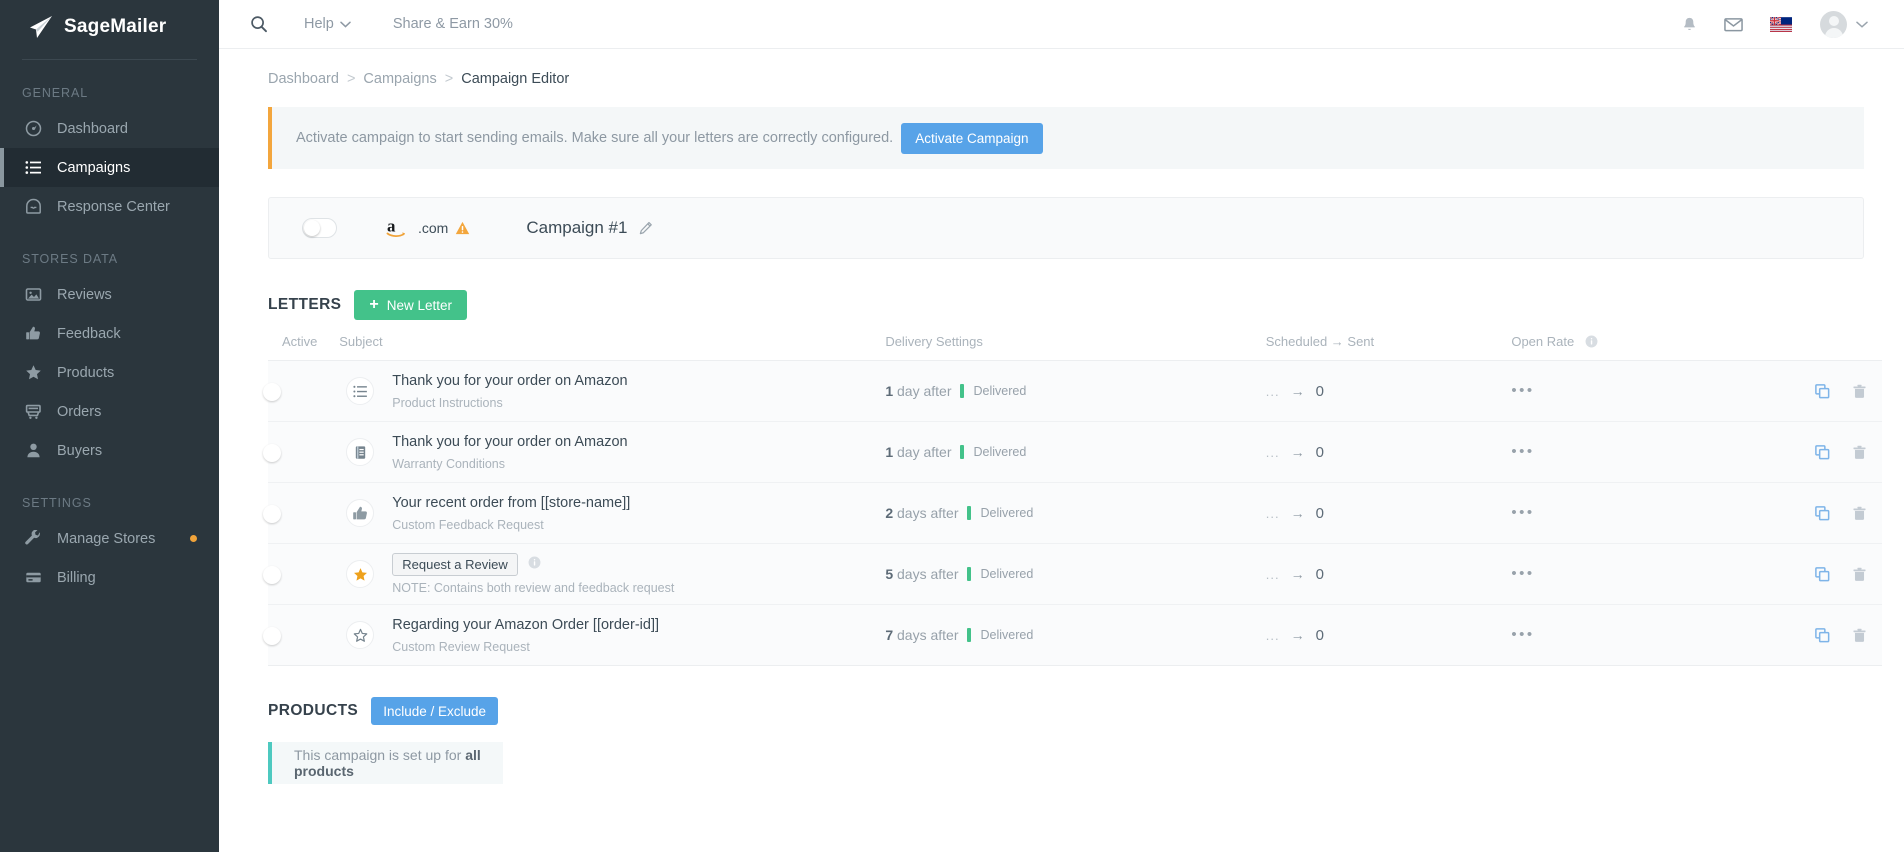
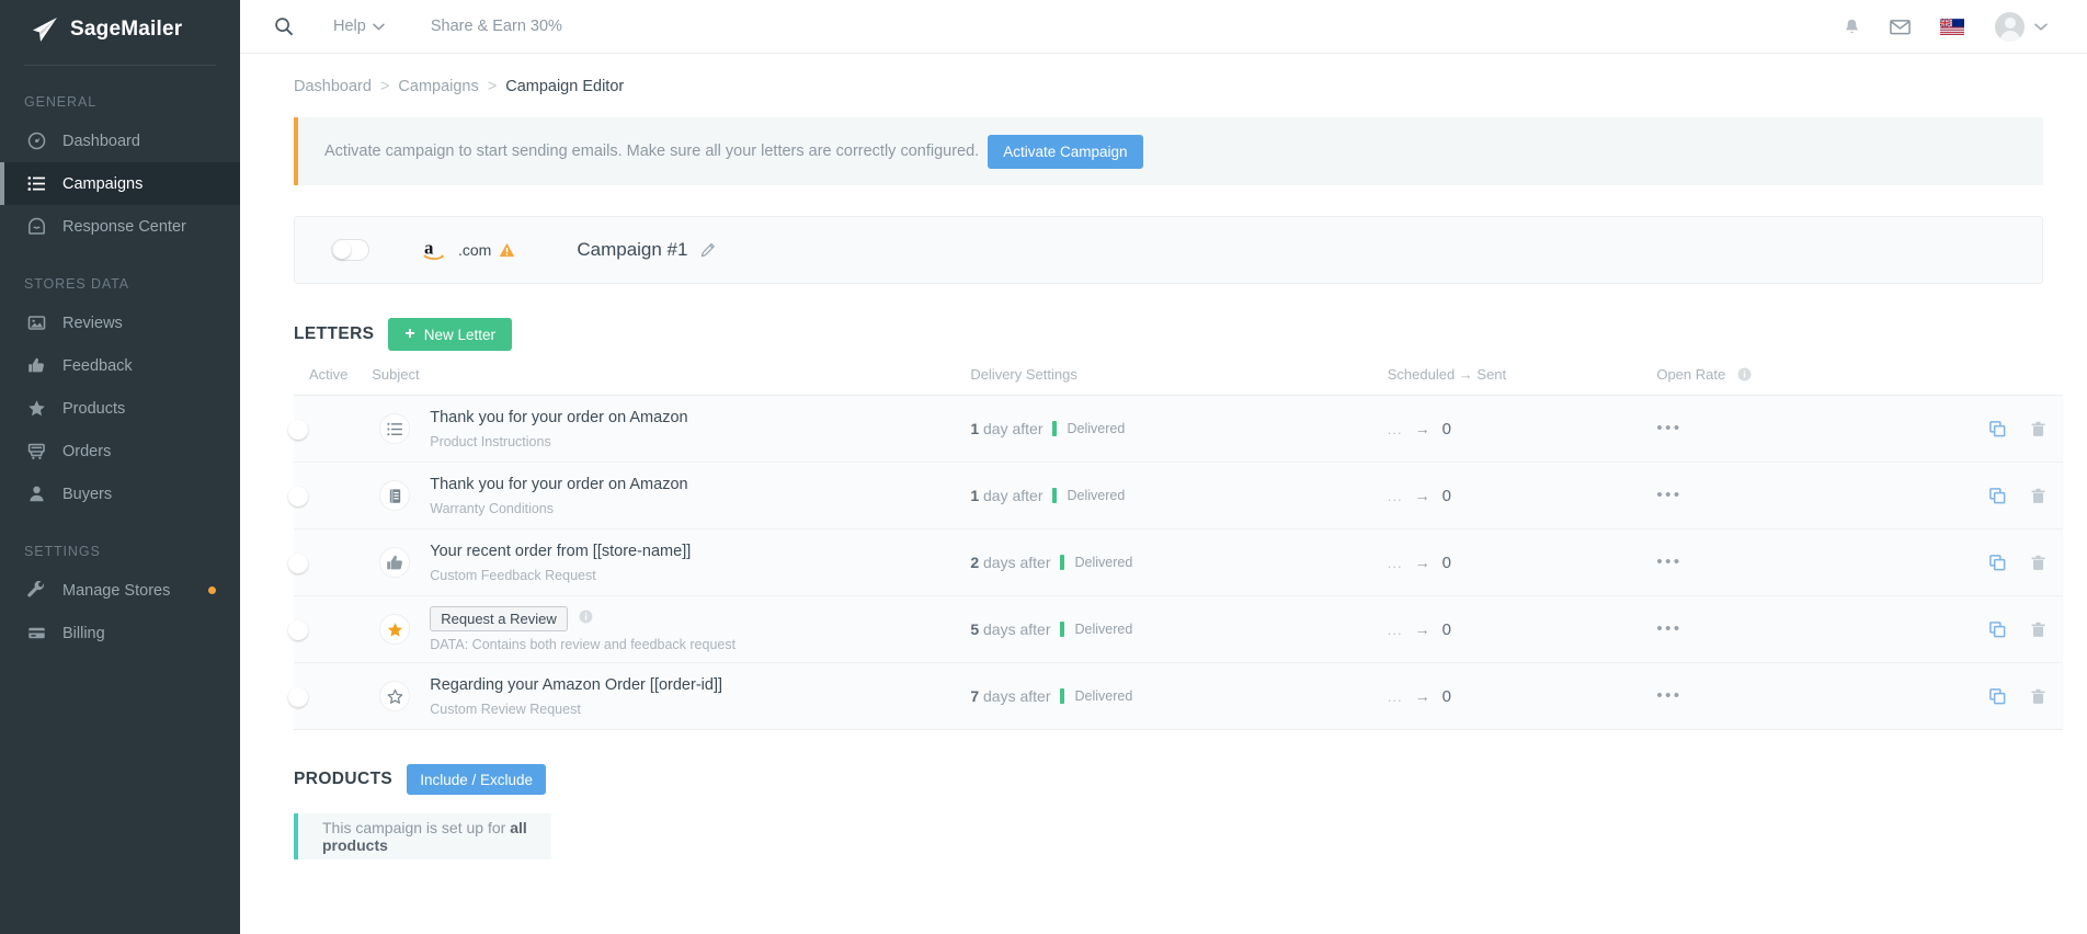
  SageMailer
  GENERAL
  Dashboard
  Campaigns
  Response Center
  STORES DATA
  Reviews
  Feedback
  Products
  Orders
  Buyers
  SETTINGS
  Manage Stores
  Billing
  Help
  Share & Earn 30%
  Dashboard
  >
  Campaigns
  >
  Campaign Editor
  Activate campaign to start sending emails. Make sure all your letters are correctly configured.
  Activate Campaign
  a
  .com
  Campaign #1
  LETTERS
  +
  New Letter
  Active	Subject	Delivery Settings	Scheduled → Sent	Open Rate
  	Thank you for your order on AmazonProduct Instructions	1 day after Delivered	... → 0	•••
  	Thank you for your order on AmazonWarranty Conditions	1 day after Delivered	... → 0	•••
  	Your recent order from [[store-name]]Custom Feedback Request	2 days after Delivered	... → 0	•••
- 	Request a ReviewNOTE: Contains both review and feedback request	5 days after Delivered	... → 0	•••
+ 	Request a ReviewDATA: Contains both review and feedback request	5 days after Delivered	... → 0	•••
  	Regarding your Amazon Order [[order-id]]Custom Review Request	7 days after Delivered	... → 0	•••
  PRODUCTS
  Include / Exclude
  This campaign is set up for all products
